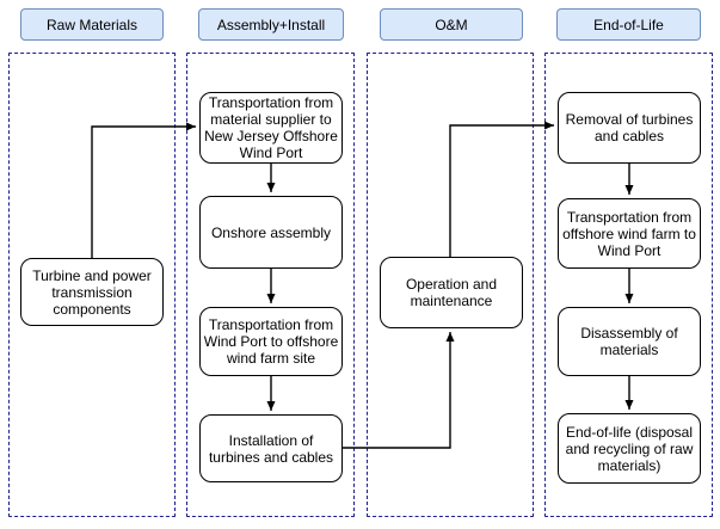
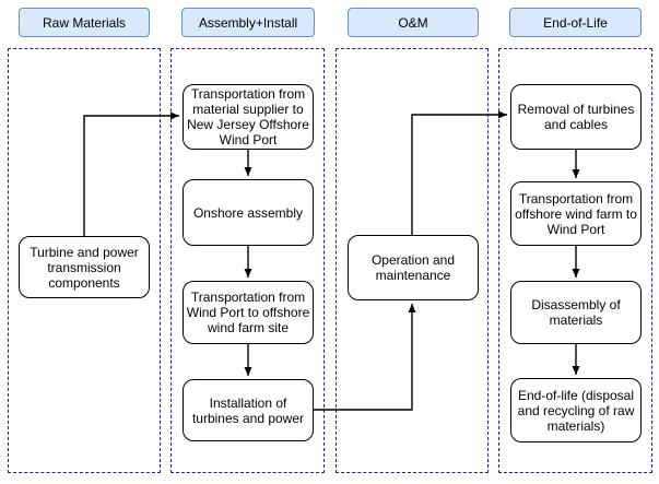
  Raw Materials
  Assembly+Install
  O&M
  End-of-Life
  Turbine and power transmission components
  Transportation from material supplier to New Jersey Offshore Wind Port
  Onshore assembly
  Transportation from Wind Port to offshore wind farm site
- Installation of turbines and cables
+ Installation of turbines and power
  Operation and maintenance
  Removal of turbines and cables
  Transportation from offshore wind farm to Wind Port
  Disassembly of materials
  End-of-life (disposal and recycling of raw materials)
